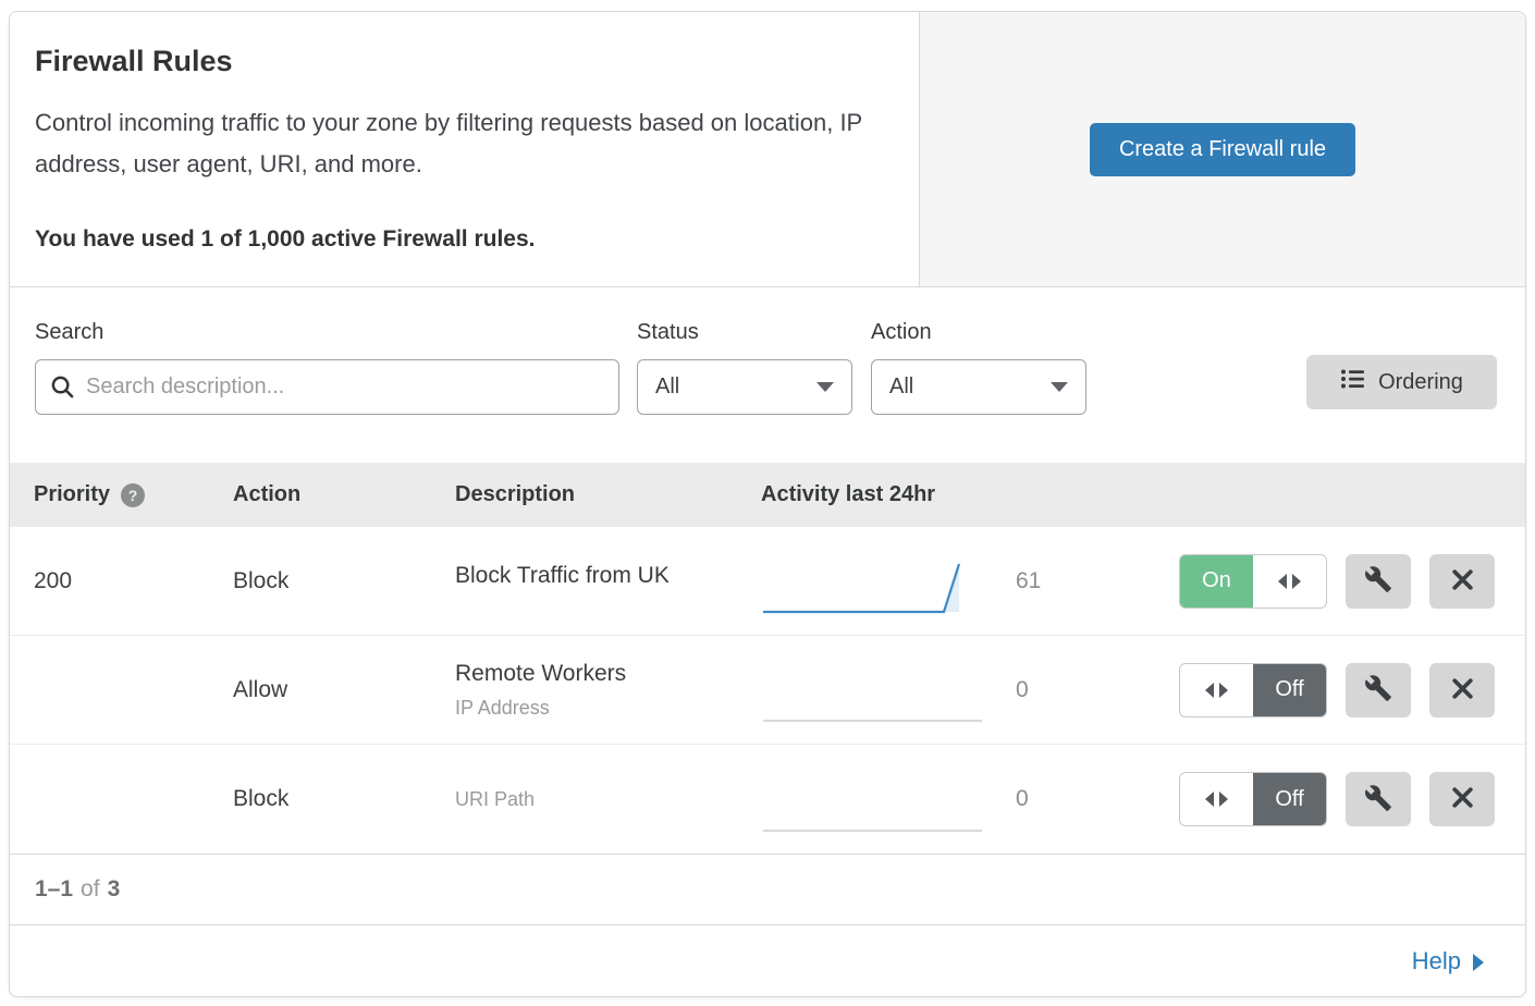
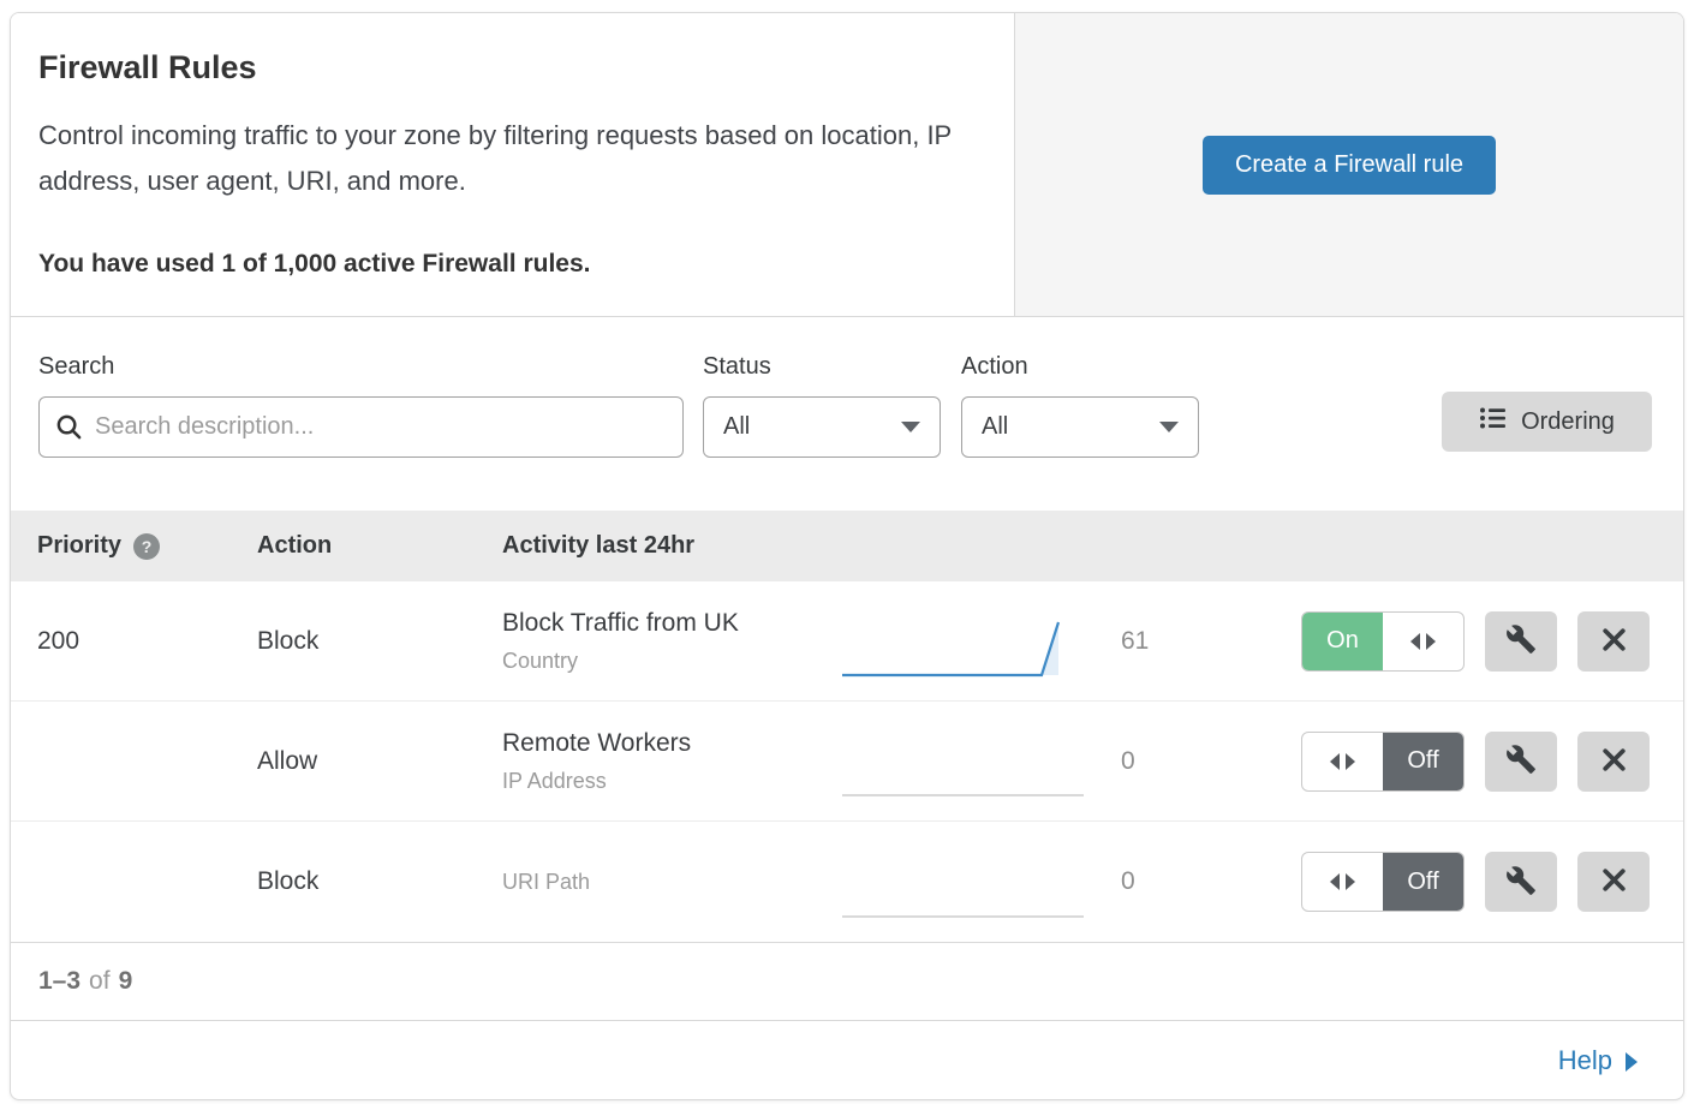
  Firewall Rules
  Control incoming traffic to your zone by filtering requests based on location, IP address, user agent, URI, and more.
  You have used 1 of 1,000 active Firewall rules.
  Create a Firewall rule
  Search
  Search description...
  Status
  All
  Action
  All
  Ordering
  Priority
  ?
  Action
- Description
  Activity last 24hr
  200
  Block
  Block Traffic from UK
+ Country
  61
  On
  Allow
  Remote Workers
  IP Address
  0
  Off
  Block
  URI Path
  0
  Off
- 1–1
+ 1–3
  of
- 3
+ 9
  Help
